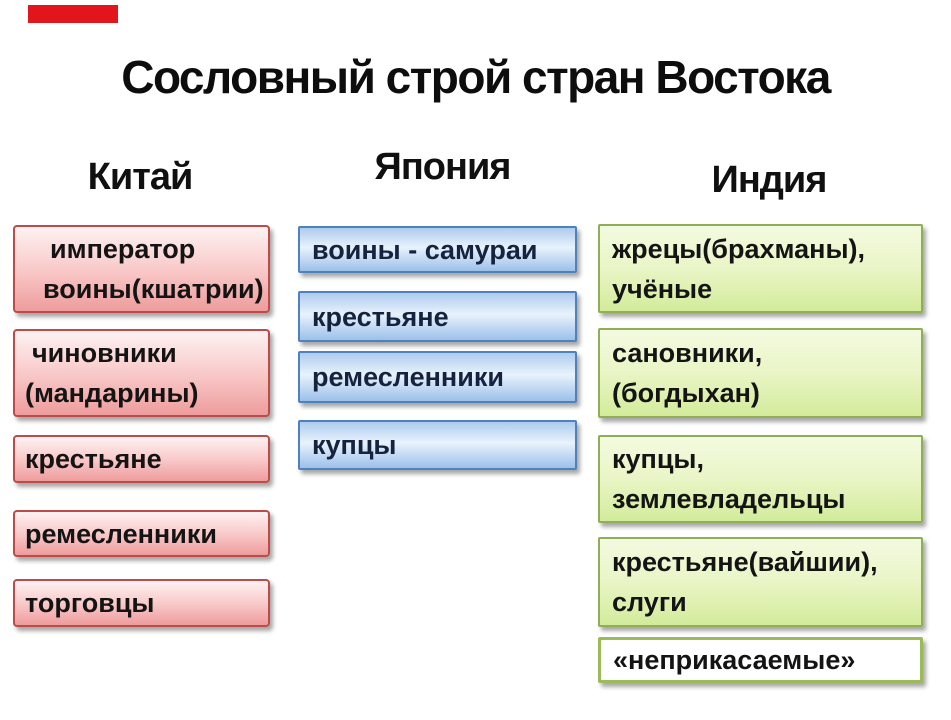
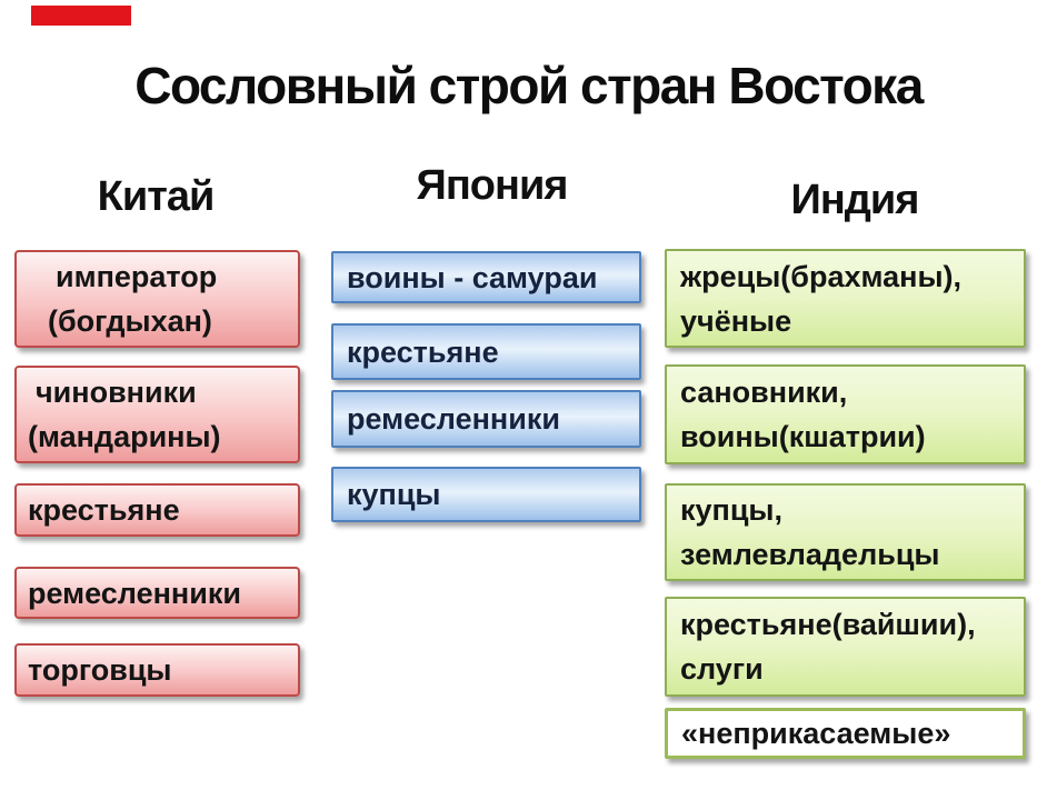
  Сословный строй стран Востока
  Китай
  Япония
  Индия
  император
- воины(кшатрии)
+ (богдыхан)
  чиновники
  (мандарины)
  крестьяне
  ремесленники
  торговцы
  воины - самураи
  крестьяне
  ремесленники
  купцы
  жрецы(брахманы),
  учёные
  сановники,
- (богдыхан)
+ воины(кшатрии)
  купцы,
  землевладельцы
  крестьяне(вайшии),
  слуги
  «неприкасаемые»
